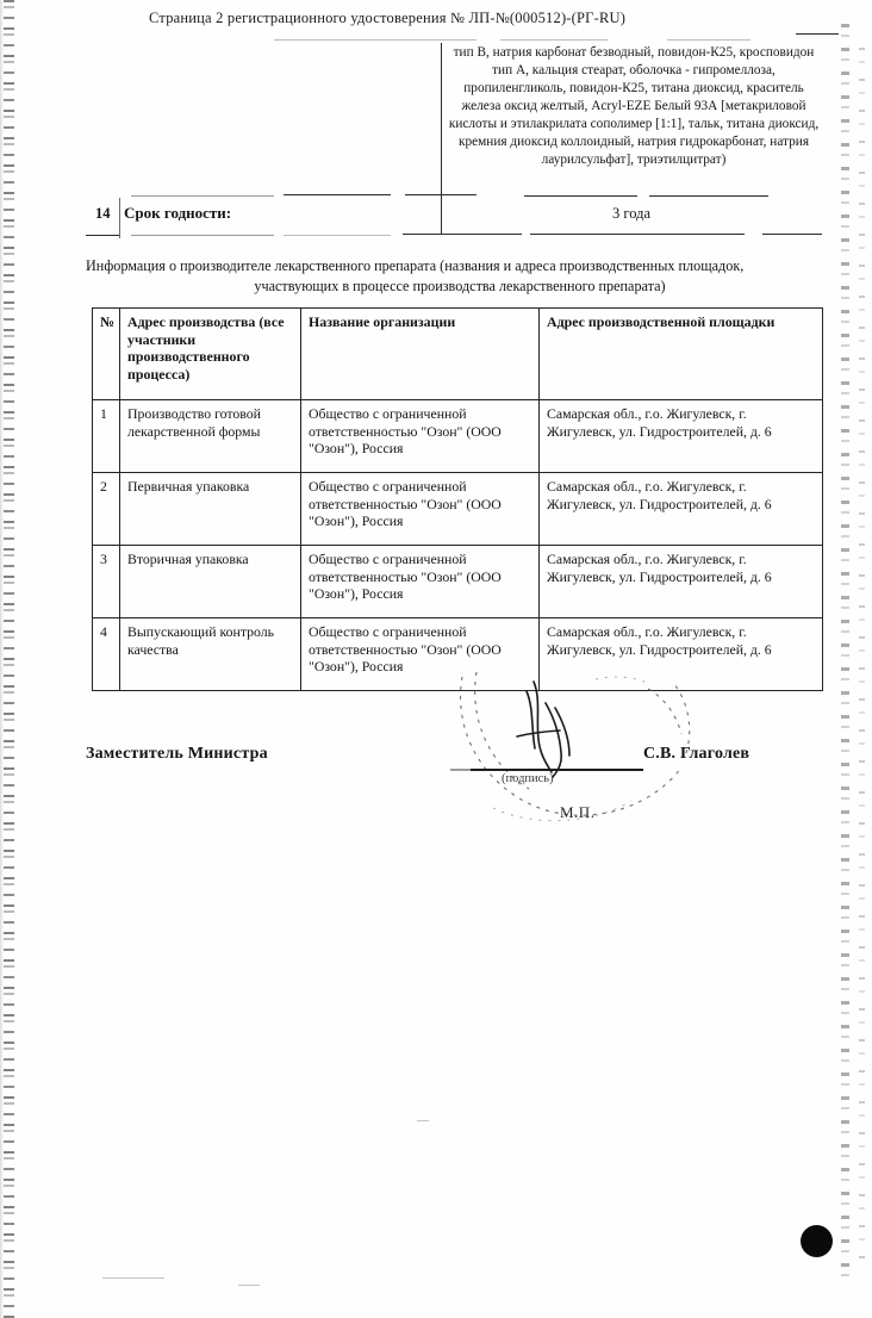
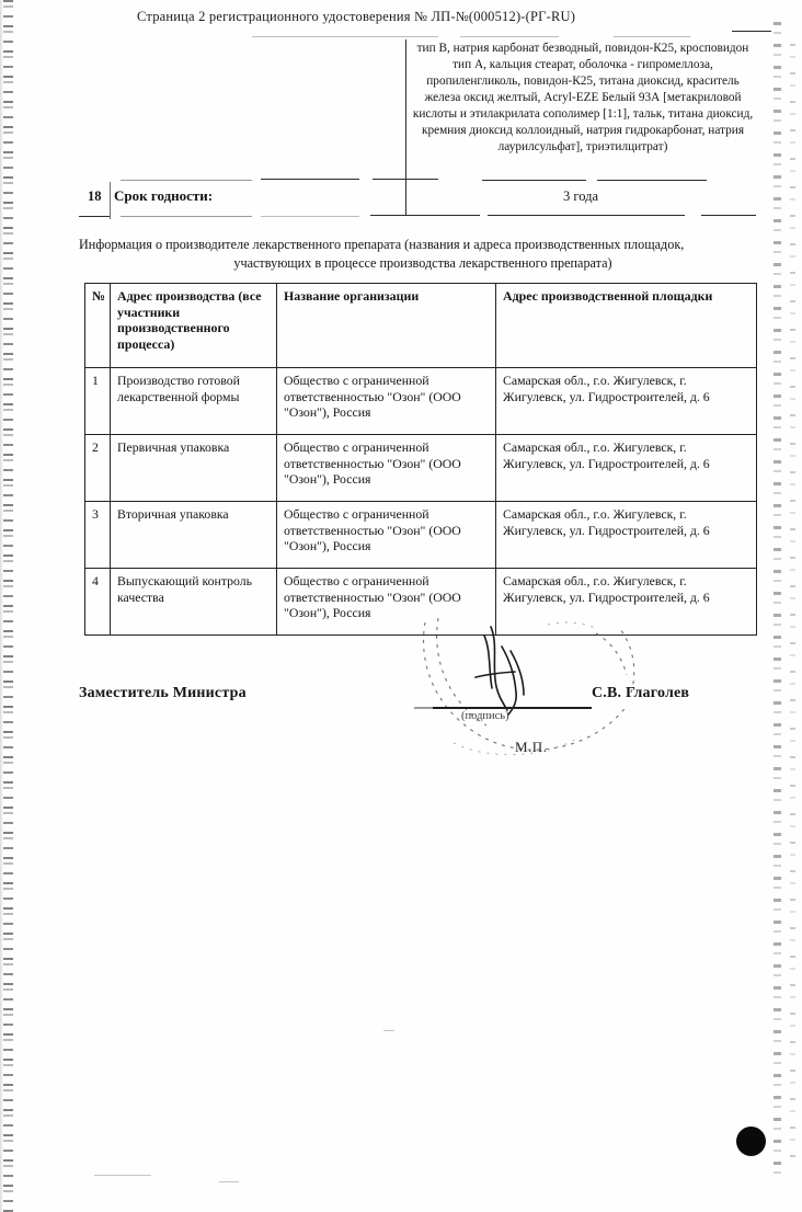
  Страница 2 регистрационного удостоверения № ЛП-№(000512)-(РГ-RU)
  тип В, натрия карбонат безводный, повидон-К25, кросповидон тип А, кальция стеарат, оболочка - гипромеллоза, пропиленгликоль, повидон-К25, титана диоксид, краситель железа оксид желтый, Acryl-EZE Белый 93А [метакриловой кислоты и этилакрилата сополимер [1:1], тальк, титана диоксид, кремния диоксид коллоидный, натрия гидрокарбонат, натрия лаурилсульфат], триэтилцитрат)
- 14
+ 18
  Срок годности:
  3 года
  Информация о производителе лекарственного препарата (названия и адреса производственных площадок,
  участвующих в процессе производства лекарственного препарата)
  №	Адрес производства (все участники производственного процесса)	Название организации	Адрес производственной площадки
  1	Производство готовой лекарственной формы	Общество с ограниченной ответственностью "Озон" (ООО "Озон"), Россия	Самарская обл., г.о. Жигулевск, г. Жигулевск, ул. Гидростроителей, д. 6
  2	Первичная упаковка	Общество с ограниченной ответственностью "Озон" (ООО "Озон"), Россия	Самарская обл., г.о. Жигулевск, г. Жигулевск, ул. Гидростроителей, д. 6
  3	Вторичная упаковка	Общество с ограниченной ответственностью "Озон" (ООО "Озон"), Россия	Самарская обл., г.о. Жигулевск, г. Жигулевск, ул. Гидростроителей, д. 6
  4	Выпускающий контроль качества	Общество с ограниченной ответственностью "Озон" (ООО "Озон"), Россия	Самарская обл., г.о. Жигулевск, г. Жигулевск, ул. Гидростроителей, д. 6
  Заместитель Министра
  (подпись)
  С.В. Глаголев
  М.П.
